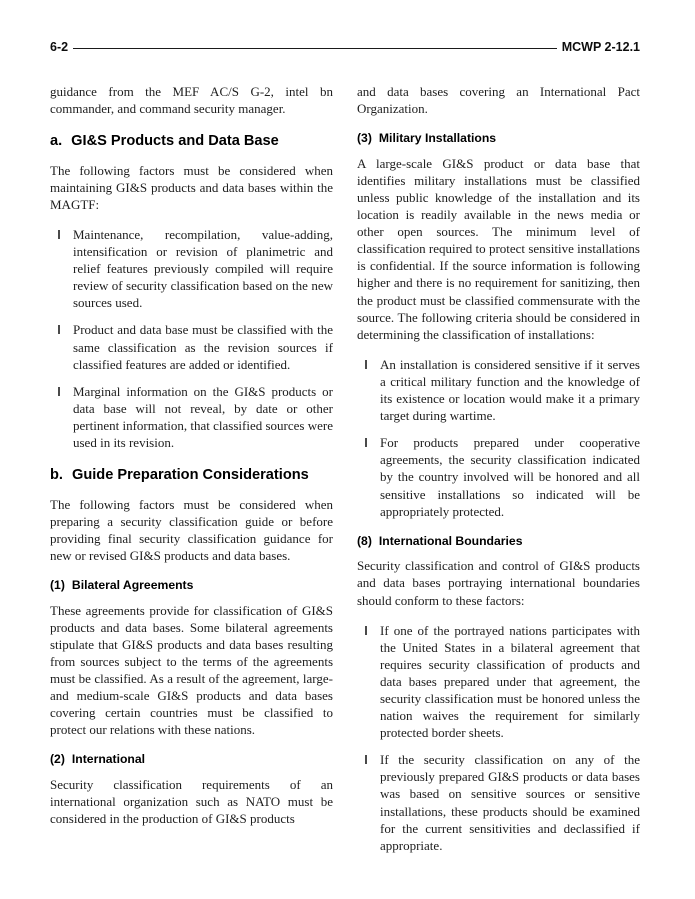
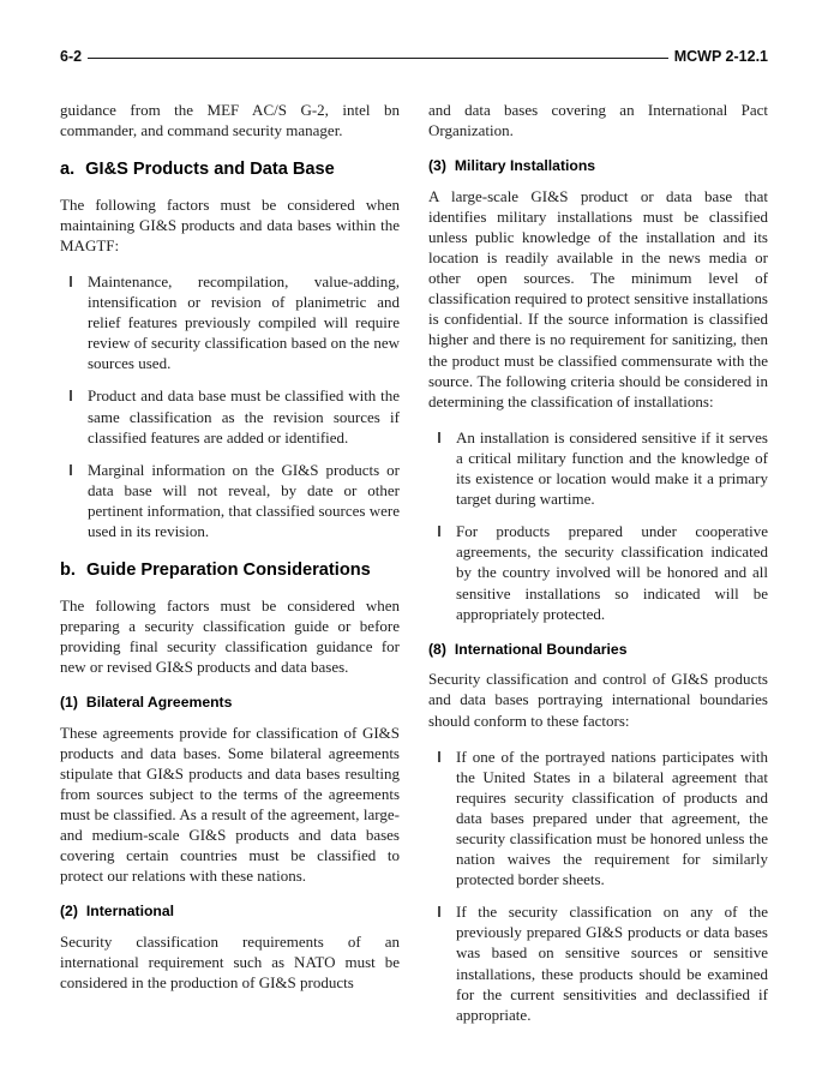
  6-2
  MCWP 2-12.1
  guidance from the MEF AC/S G-2, intel bn commander, and command security manager.
  a. GI&S Products and Data Base
  The following factors must be considered when maintaining GI&S products and data bases within the MAGTF:
  Maintenance, recompilation, value-adding, intensification or revision of planimetric and relief features previously compiled will require review of security classification based on the new sources used.
  Product and data base must be classified with the same classification as the revision sources if classified features are added or identified.
  Marginal information on the GI&S products or data base will not reveal, by date or other pertinent information, that classified sources were used in its revision.
  b. Guide Preparation Considerations
  The following factors must be considered when preparing a security classification guide or before providing final security classification guidance for new or revised GI&S products and data bases.
  (1) Bilateral Agreements
  These agreements provide for classification of GI&S products and data bases. Some bilateral agreements stipulate that GI&S products and data bases resulting from sources subject to the terms of the agreements must be classified. As a result of the agreement, large- and medium-scale GI&S products and data bases covering certain countries must be classified to protect our relations with these nations.
  (2) International
- Security classification requirements of an international organization such as NATO must be considered in the production of GI&S products
+ Security classification requirements of an international requirement such as NATO must be considered in the production of GI&S products
  and data bases covering an International Pact Organization.
  (3) Military Installations
- A large-scale GI&S product or data base that identifies military installations must be classified unless public knowledge of the installation and its location is readily available in the news media or other open sources. The minimum level of classification required to protect sensitive installations is confidential. If the source information is following higher and there is no requirement for sanitizing, then the product must be classified commensurate with the source. The following criteria should be considered in determining the classification of installations:
+ A large-scale GI&S product or data base that identifies military installations must be classified unless public knowledge of the installation and its location is readily available in the news media or other open sources. The minimum level of classification required to protect sensitive installations is confidential. If the source information is classified higher and there is no requirement for sanitizing, then the product must be classified commensurate with the source. The following criteria should be considered in determining the classification of installations:
  An installation is considered sensitive if it serves a critical military function and the knowledge of its existence or location would make it a primary target during wartime.
  For products prepared under cooperative agreements, the security classification indicated by the country involved will be honored and all sensitive installations so indicated will be appropriately protected.
  (8) International Boundaries
  Security classification and control of GI&S products and data bases portraying international boundaries should conform to these factors:
  If one of the portrayed nations participates with the United States in a bilateral agreement that requires security classification of products and data bases prepared under that agreement, the security classification must be honored unless the nation waives the requirement for similarly protected border sheets.
  If the security classification on any of the previously prepared GI&S products or data bases was based on sensitive sources or sensitive installations, these products should be examined for the current sensitivities and declassified if appropriate.
